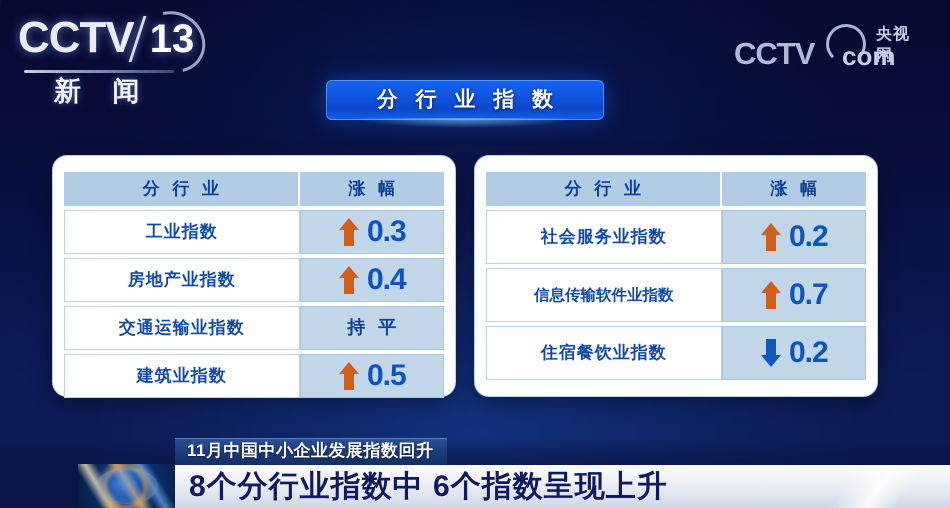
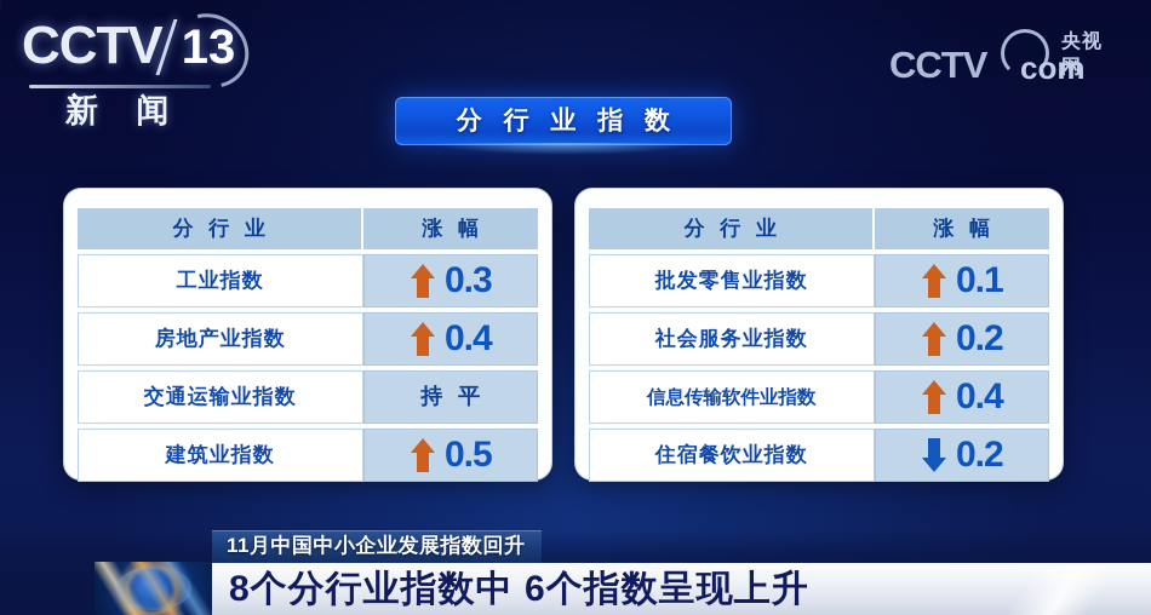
  CCTV 13
  新 闻
  CCTV
  com
  央视网
  分 行 业 指 数
  分 行 业	涨 幅
  工业指数	0.3
  房地产业指数	0.4
  交通运输业指数	持 平
  建筑业指数	0.5
  分 行 业	涨 幅
+ 批发零售业指数	0.1
  社会服务业指数	0.2
- 信息传输软件业指数	0.7
+ 信息传输软件业指数	0.4
  住宿餐饮业指数	0.2
  11月中国中小企业发展指数回升
  8个分行业指数中 6个指数呈现上升
